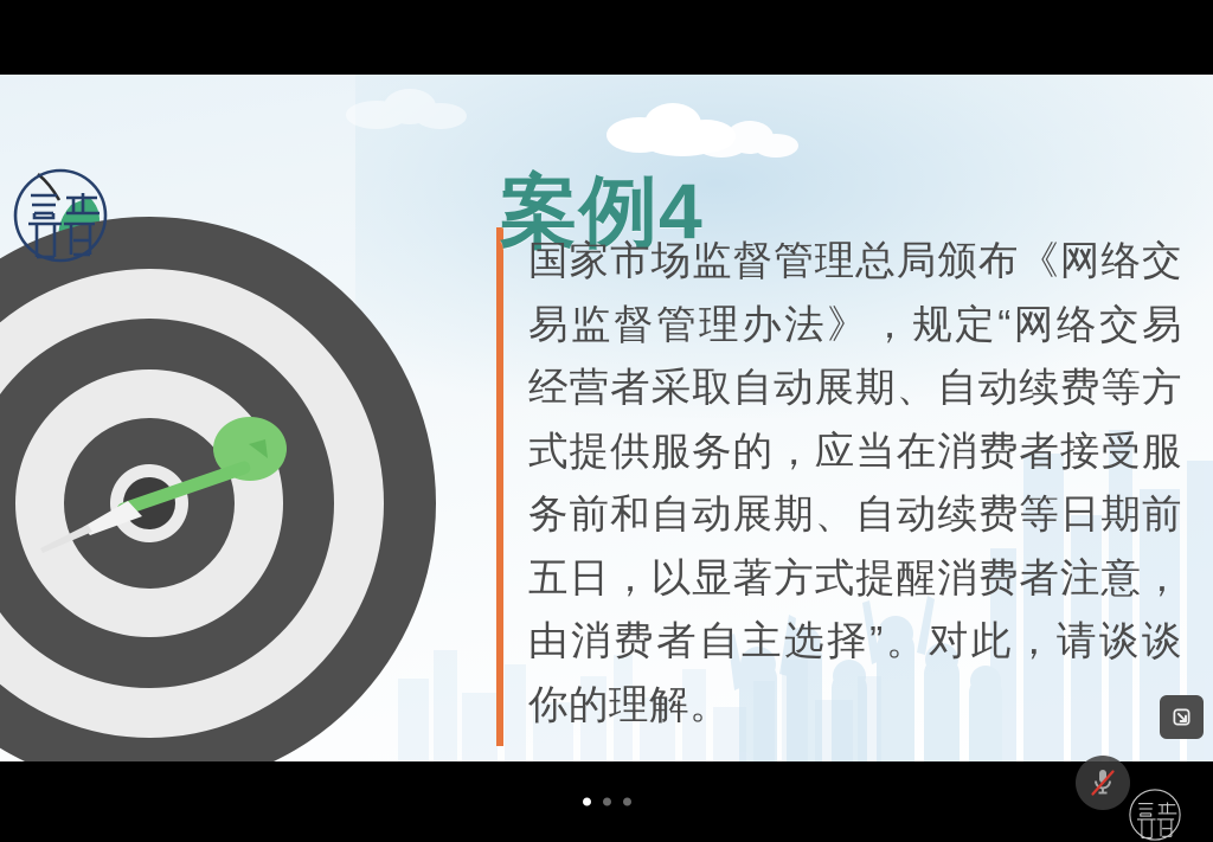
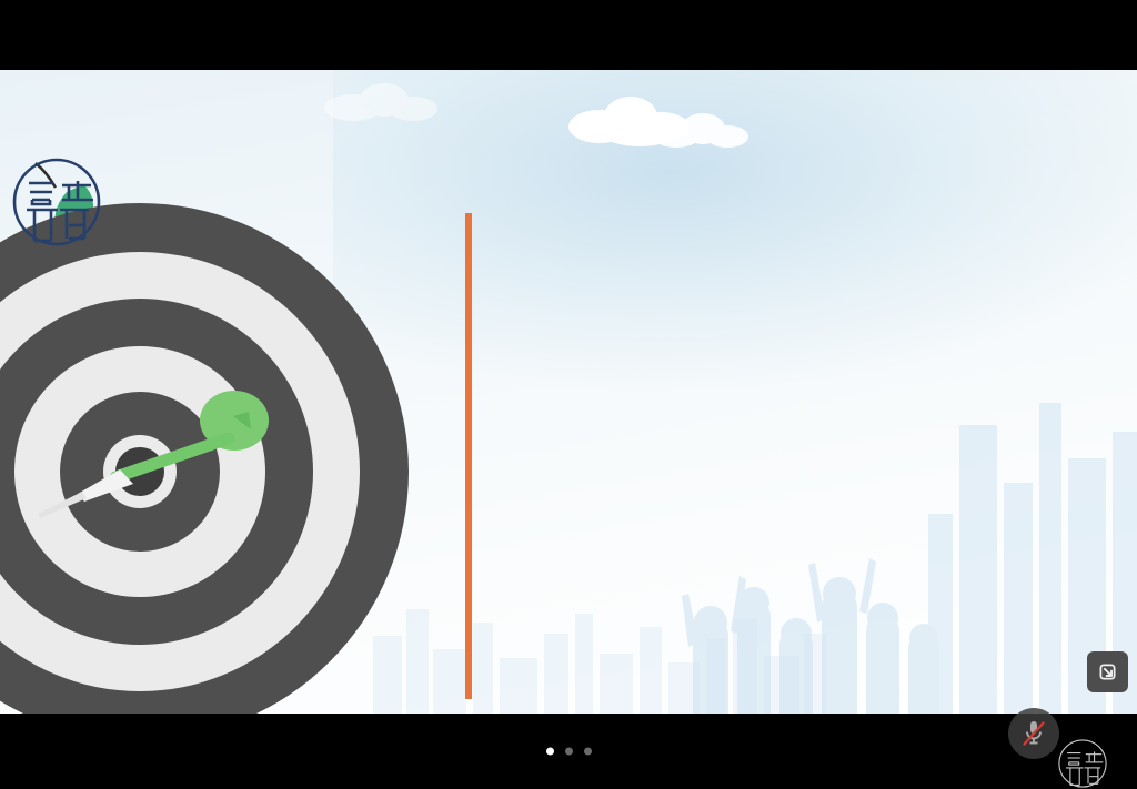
- 案例4
- 国家市场监督管理总局颁布《网络交易监督管理办法》，规定“网络交易经营者采取自动展期、自动续费等方式提供服务的，应当在消费者接受服务前和自动展期、自动续费等日期前五日，以显著方式提醒消费者注意，由消费者自主选择”。对此，请谈谈你的理解。
